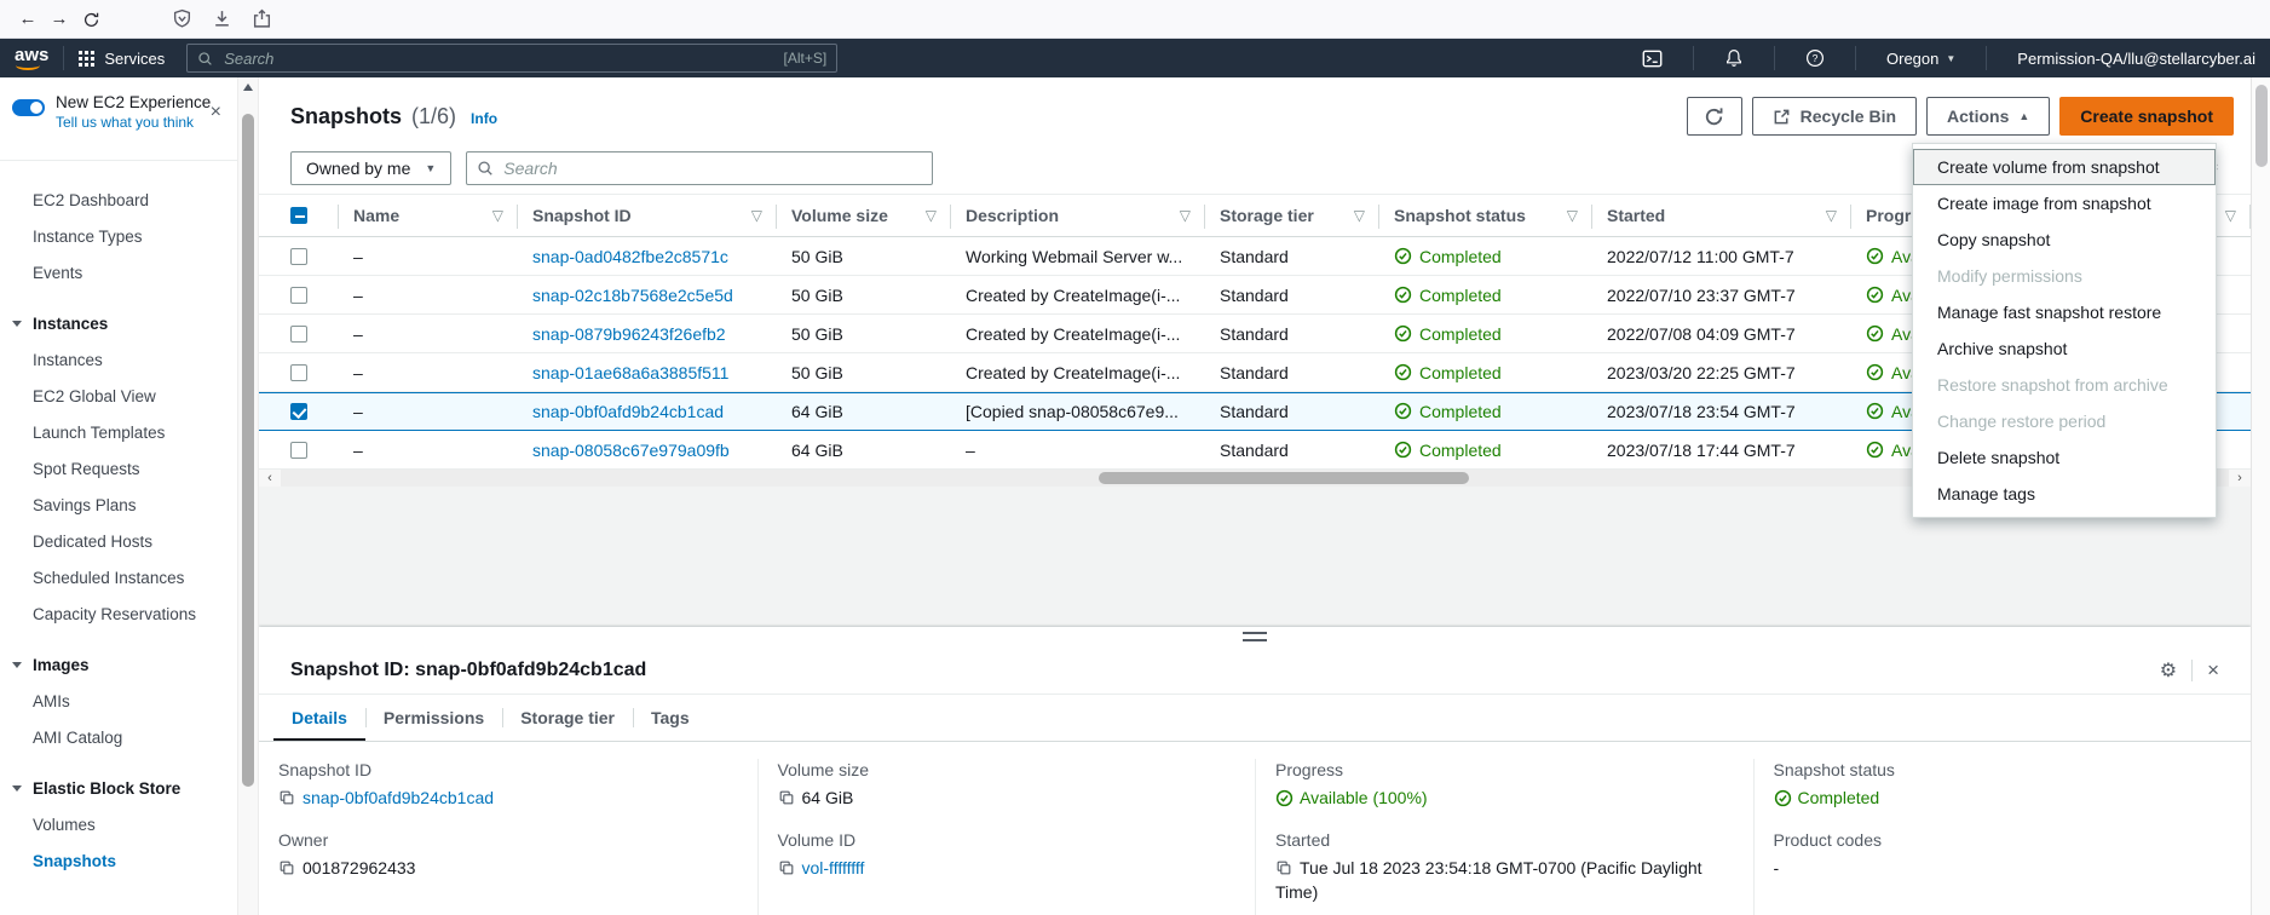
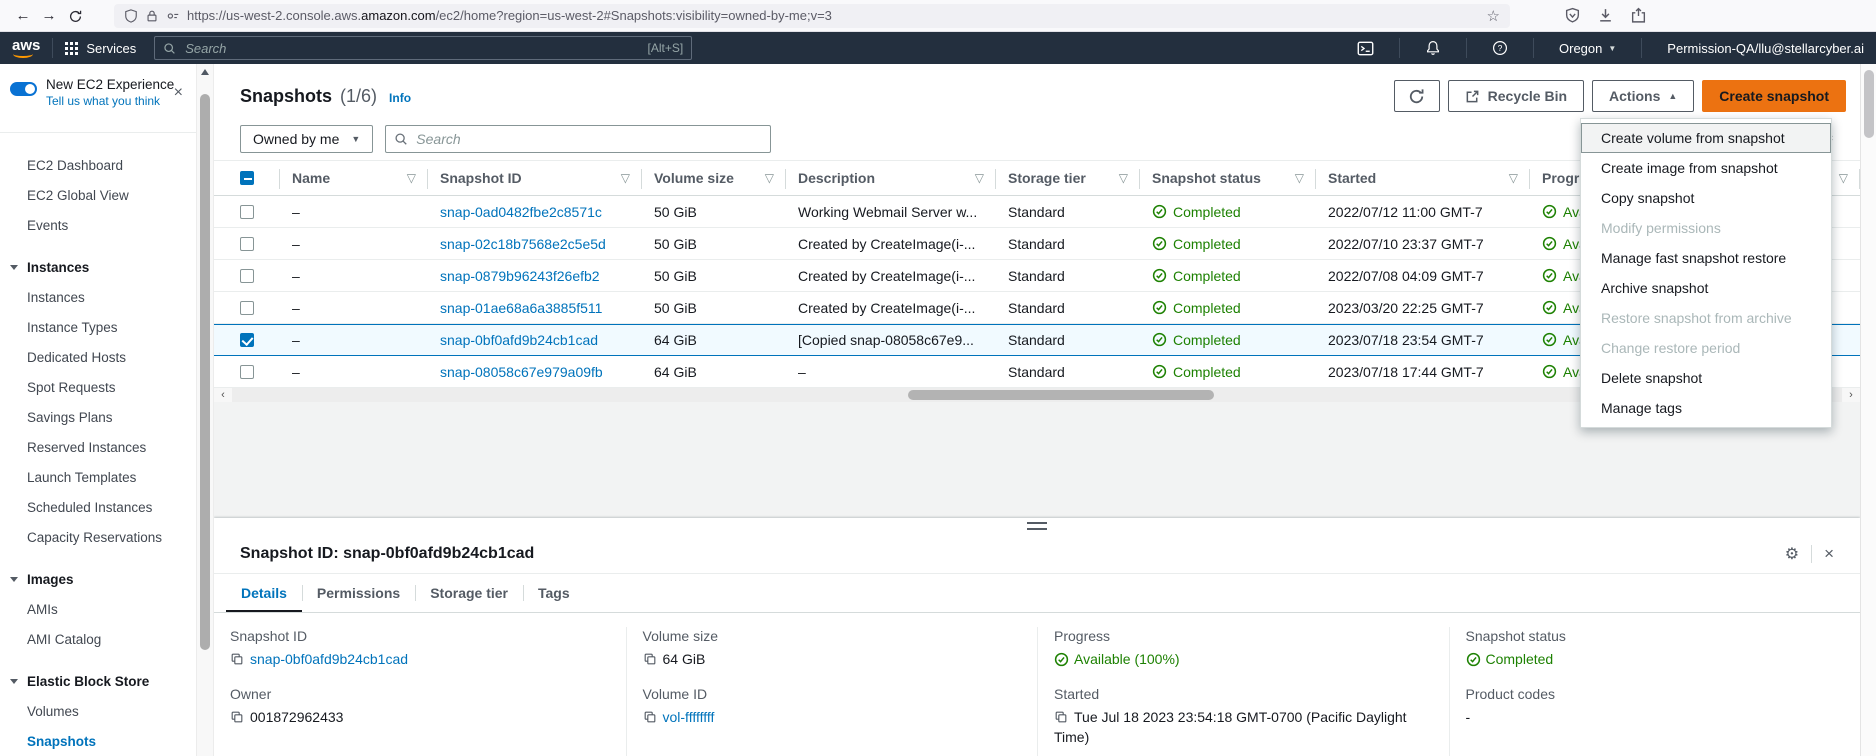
  ←
  →
+ https://us-west-2.console.aws.amazon.com/ec2/home?region=us-west-2#Snapshots:visibility=owned-by-me;v=3
+ ☆
  aws
  Services
  Search
  [Alt+S]
  ?
  Oregon
  ▼
  Permission-QA/llu@stellarcyber.ai
  New EC2 Experience
  Tell us what you think
  ×
  EC2 Dashboard
- Instance Types
+ EC2 Global View
  Events
  Instances
  Instances
- EC2 Global View
+ Instance Types
- Launch Templates
+ Dedicated Hosts
  Spot Requests
  Savings Plans
+ Reserved Instances
- Dedicated Hosts
+ Launch Templates
  Scheduled Instances
  Capacity Reservations
  Images
  AMIs
  AMI Catalog
  Elastic Block Store
  Volumes
  Snapshots
  Snapshots
  (1/6)
  Info
  Recycle Bin
  Actions
  ▲
  Create snapshot
  Owned by me
  ▼
  Search
  Name
  ▽
  Snapshot ID
  ▽
  Volume size
  ▽
  Description
  ▽
  Storage tier
  ▽
  Snapshot status
  ▽
  Started
  ▽
  ▽
  –
  snap-0ad0482fbe2c8571c
  50 GiB
  Working Webmail Server w...
  Standard
  Completed
  2022/07/12 11:00 GMT-7
  –
  snap-02c18b7568e2c5e5d
  50 GiB
  Created by CreateImage(i-...
  Standard
  Completed
  2022/07/10 23:37 GMT-7
  –
  snap-0879b96243f26efb2
  50 GiB
  Created by CreateImage(i-...
  Standard
  Completed
  2022/07/08 04:09 GMT-7
  –
  snap-01ae68a6a3885f511
  50 GiB
  Created by CreateImage(i-...
  Standard
  Completed
  2023/03/20 22:25 GMT-7
  –
  snap-0bf0afd9b24cb1cad
  64 GiB
  [Copied snap-08058c67e9...
  Standard
  Completed
  2023/07/18 23:54 GMT-7
  –
  snap-08058c67e979a09fb
  64 GiB
  –
  Standard
  Completed
  2023/07/18 17:44 GMT-7
  ‹
  ›
  Snapshot ID: snap-0bf0afd9b24cb1cad
  ⚙
  ×
  Details
  Permissions
  Storage tier
  Tags
  Snapshot ID
  snap-0bf0afd9b24cb1cad
  Owner
  001872962433
  Volume size
  64 GiB
  Volume ID
  vol-ffffffff
  Progress
  Available (100%)
  Started
  Tue Jul 18 2023 23:54:18 GMT-0700 (Pacific Daylight Time)
  Snapshot status
  Completed
  Product codes
  -
  Create volume from snapshot
  Create image from snapshot
  Copy snapshot
  Modify permissions
  Manage fast snapshot restore
  Archive snapshot
  Restore snapshot from archive
  Change restore period
  Delete snapshot
  Manage tags
